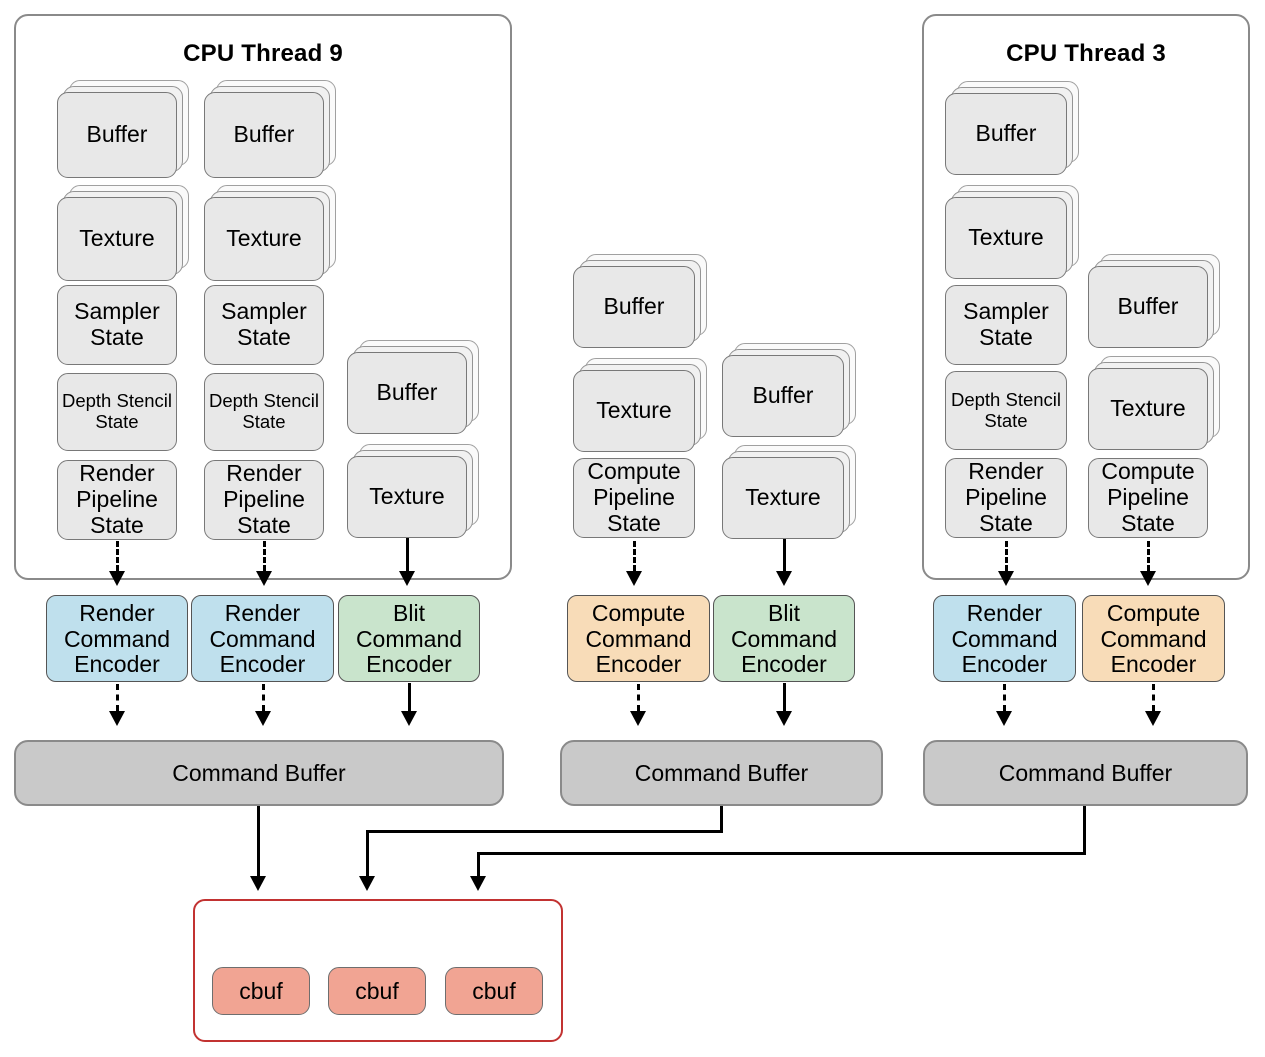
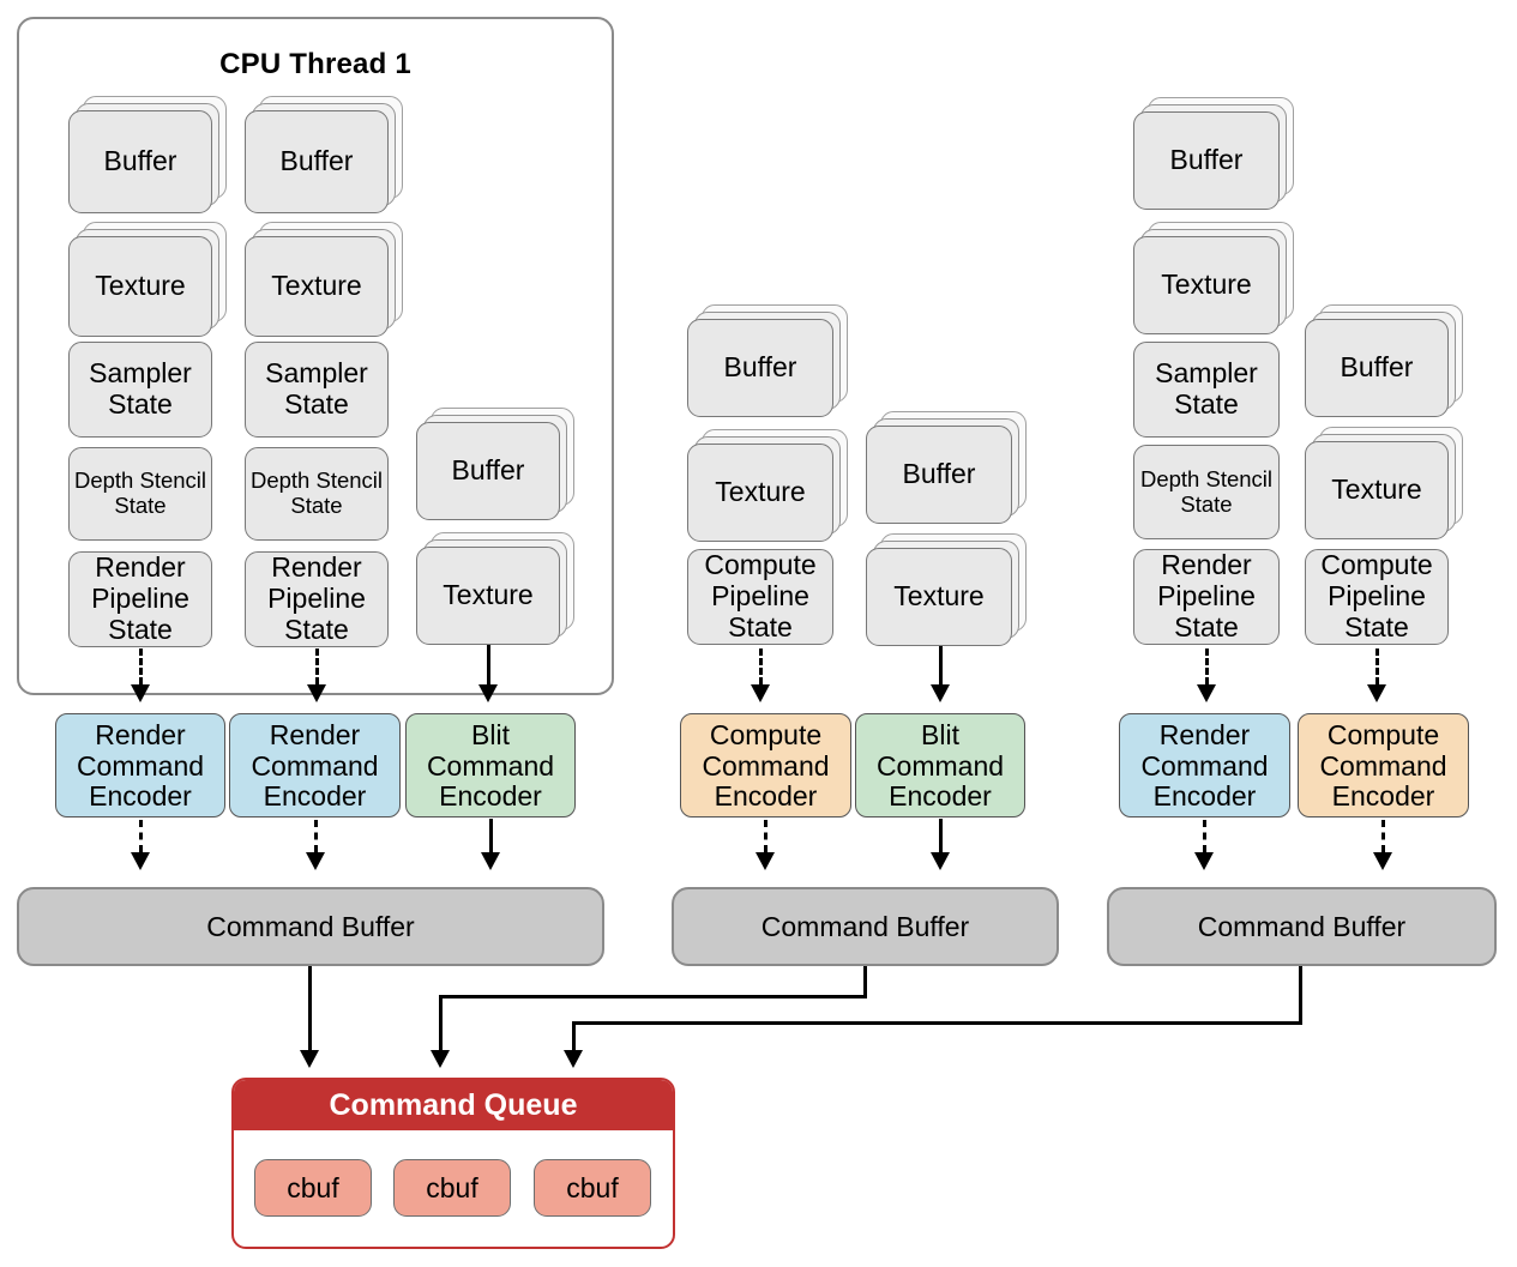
- CPU Thread 9
+ CPU Thread 1
- CPU Thread 3
  Buffer
  Buffer
  Texture
  Texture
  Sampler State
  Sampler State
  Depth Stencil State
  Depth Stencil State
  Render Pipeline State
  Render Pipeline State
  Buffer
  Texture
  Buffer
  Texture
  Compute Pipeline State
  Buffer
  Texture
  Buffer
  Texture
  Sampler State
  Depth Stencil State
  Render Pipeline State
  Buffer
  Texture
  Compute Pipeline State
  Render Command Encoder
  Render Command Encoder
  Blit Command Encoder
  Compute Command Encoder
  Blit Command Encoder
  Render Command Encoder
  Compute Command Encoder
  Command Buffer
  Command Buffer
  Command Buffer
+ Command Queue
  cbuf
  cbuf
  cbuf
